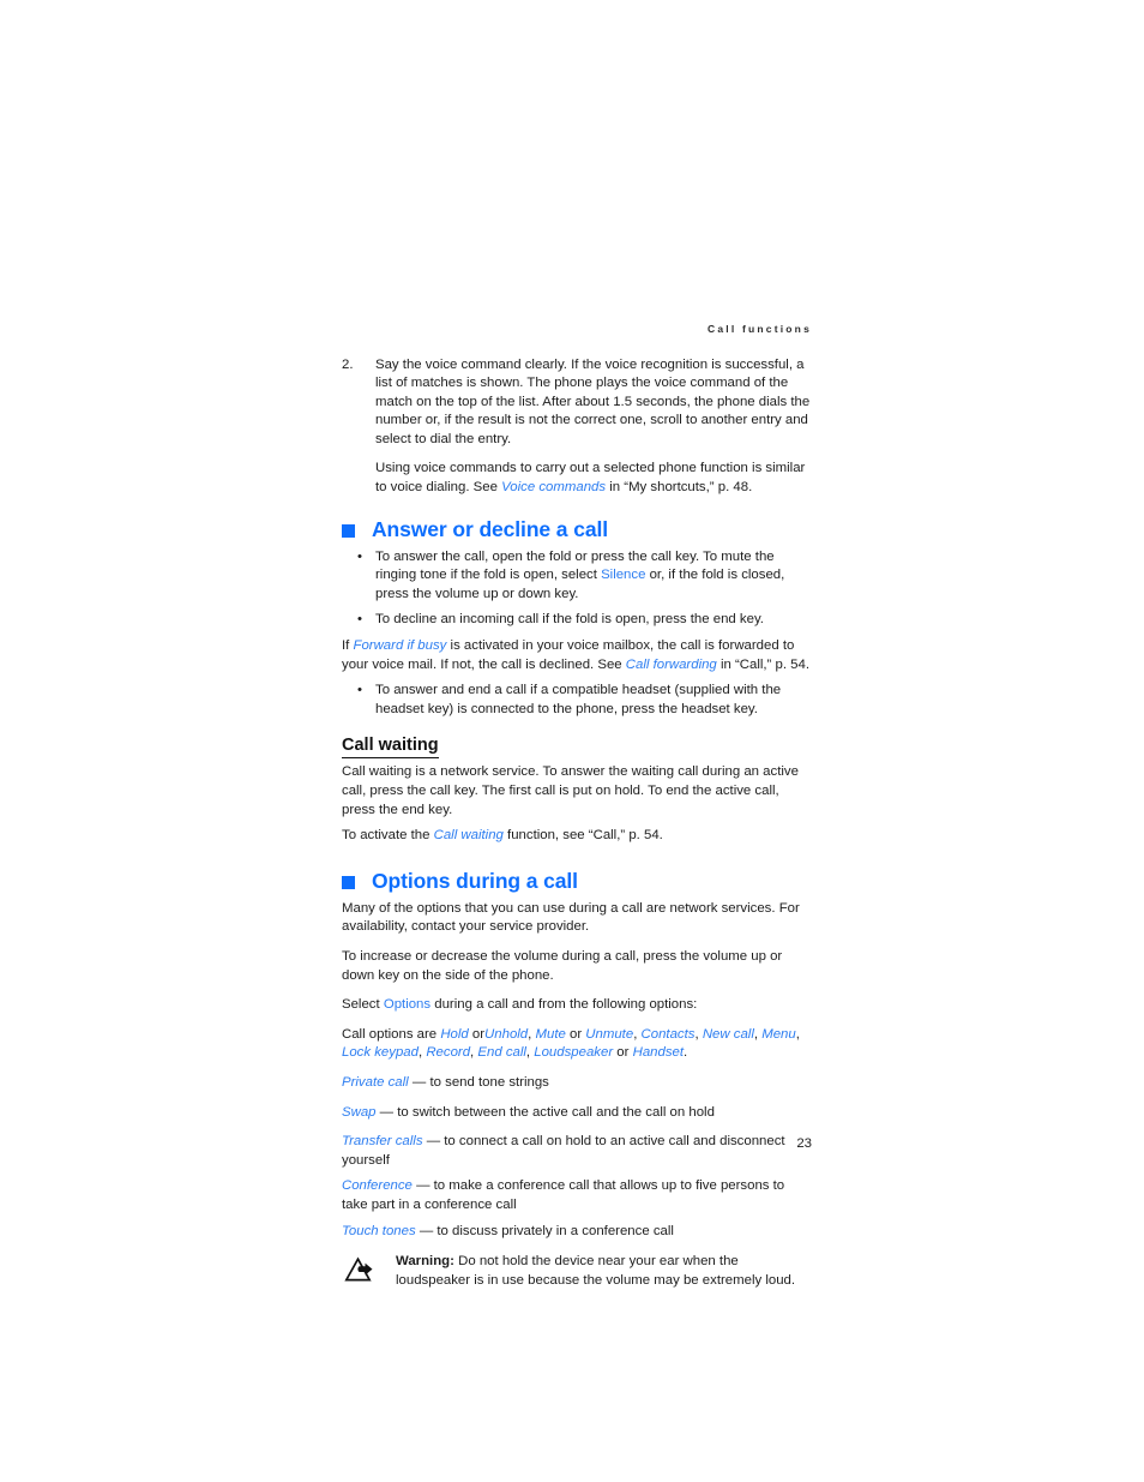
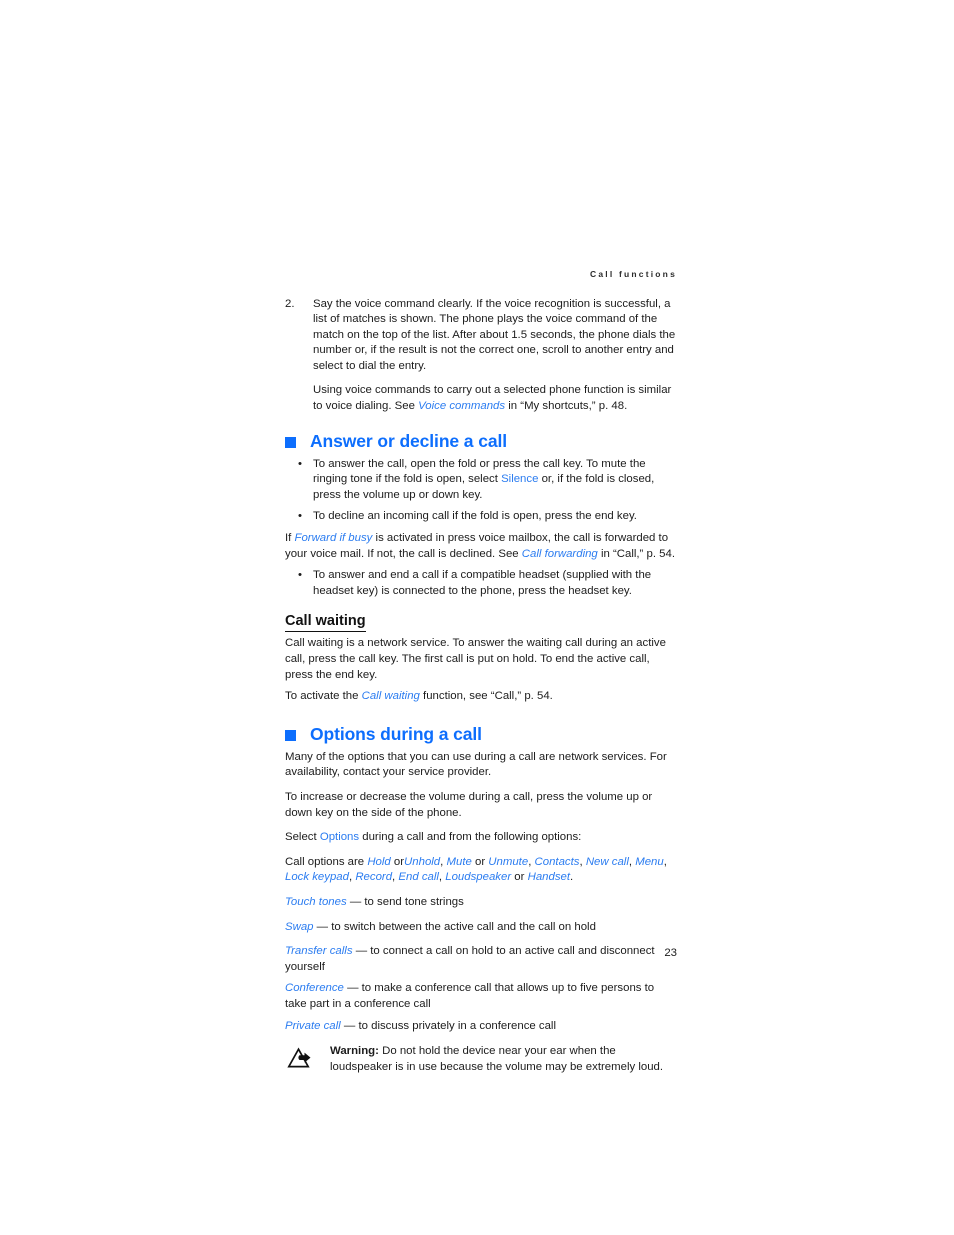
  Call functions
  2.
  Say the voice command clearly. If the voice recognition is successful, a list of matches is shown. The phone plays the voice command of the match on the top of the list. After about 1.5 seconds, the phone dials the number or, if the result is not the correct one, scroll to another entry and select to dial the entry.
  Using voice commands to carry out a selected phone function is similar to voice dialing. See Voice commands in “My shortcuts,” p. 48.
  Answer or decline a call
  •
  To answer the call, open the fold or press the call key. To mute the ringing tone if the fold is open, select Silence or, if the fold is closed, press the volume up or down key.
  •
  To decline an incoming call if the fold is open, press the end key.
- If Forward if busy is activated in your voice mailbox, the call is forwarded to your voice mail. If not, the call is declined. See Call forwarding in “Call,” p. 54.
+ If Forward if busy is activated in press voice mailbox, the call is forwarded to your voice mail. If not, the call is declined. See Call forwarding in “Call,” p. 54.
  •
  To answer and end a call if a compatible headset (supplied with the headset key) is connected to the phone, press the headset key.
  Call waiting
  Call waiting is a network service. To answer the waiting call during an active call, press the call key. The first call is put on hold. To end the active call, press the end key.
  To activate the Call waiting function, see “Call,” p. 54.
  Options during a call
  Many of the options that you can use during a call are network services. For availability, contact your service provider.
  To increase or decrease the volume during a call, press the volume up or down key on the side of the phone.
  Select Options during a call and from the following options:
  Call options are Hold orUnhold, Mute or Unmute, Contacts, New call, Menu, Lock keypad, Record, End call, Loudspeaker or Handset.
- Private call — to send tone strings
+ Touch tones — to send tone strings
  Swap — to switch between the active call and the call on hold
  Transfer calls — to connect a call on hold to an active call and disconnect yourself
  Conference — to make a conference call that allows up to five persons to take part in a conference call
- Touch tones — to discuss privately in a conference call
+ Private call — to discuss privately in a conference call
  Warning: Do not hold the device near your ear when the loudspeaker is in use because the volume may be extremely loud.
  23
